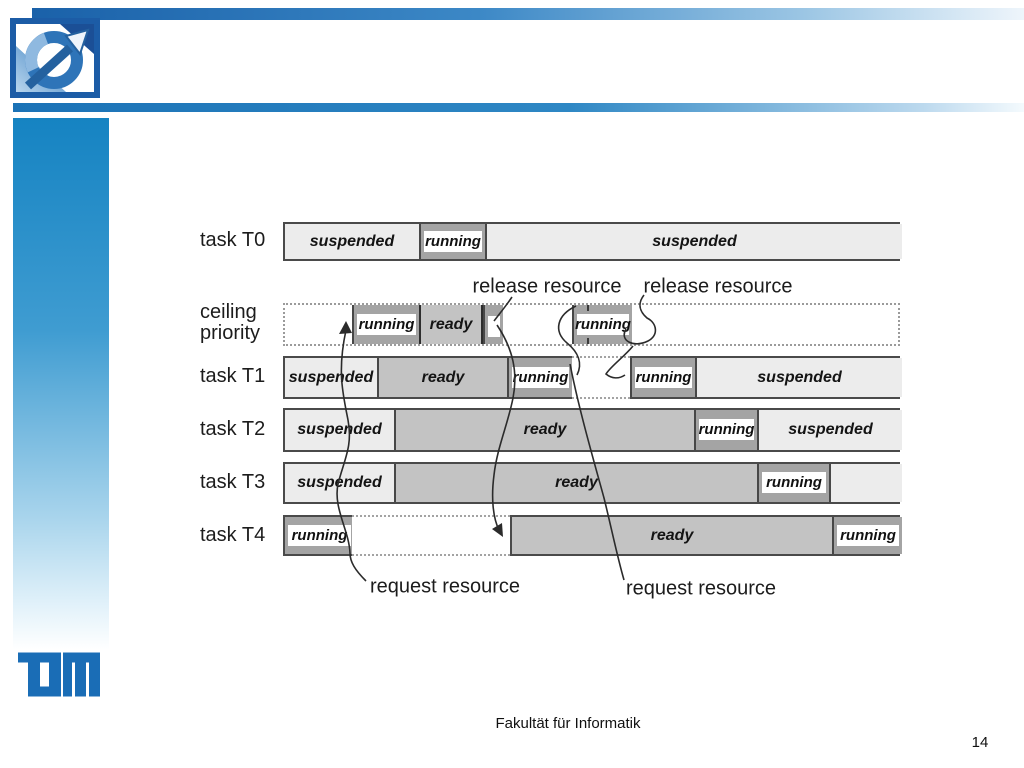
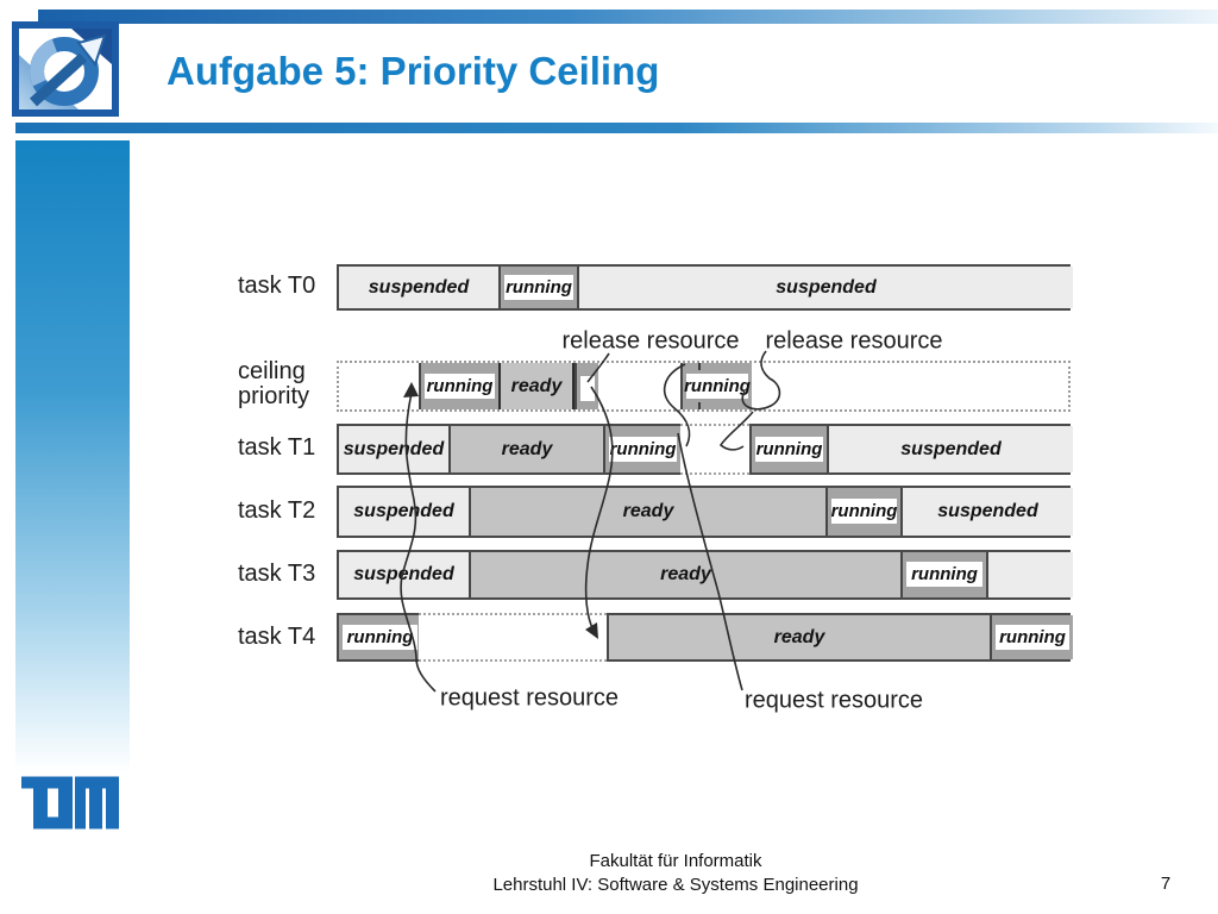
+ Aufgabe 5: Priority Ceiling
  task T0
  suspended
  running
  suspended
  ceiling
  priority
  running
  ready
  running
  task T1
  suspended
  ready
  running
  running
  suspended
  task T2
  suspended
  ready
  running
  suspended
  task T3
  suspnded
  ready
  running
  task T4
  running
  ready
  running
  release resource
  release resource
  request resource
  request resource
  Fakultät für Informatik
+ Lehrstuhl IV: Software & Systems Engineering
- 14
+ 7
